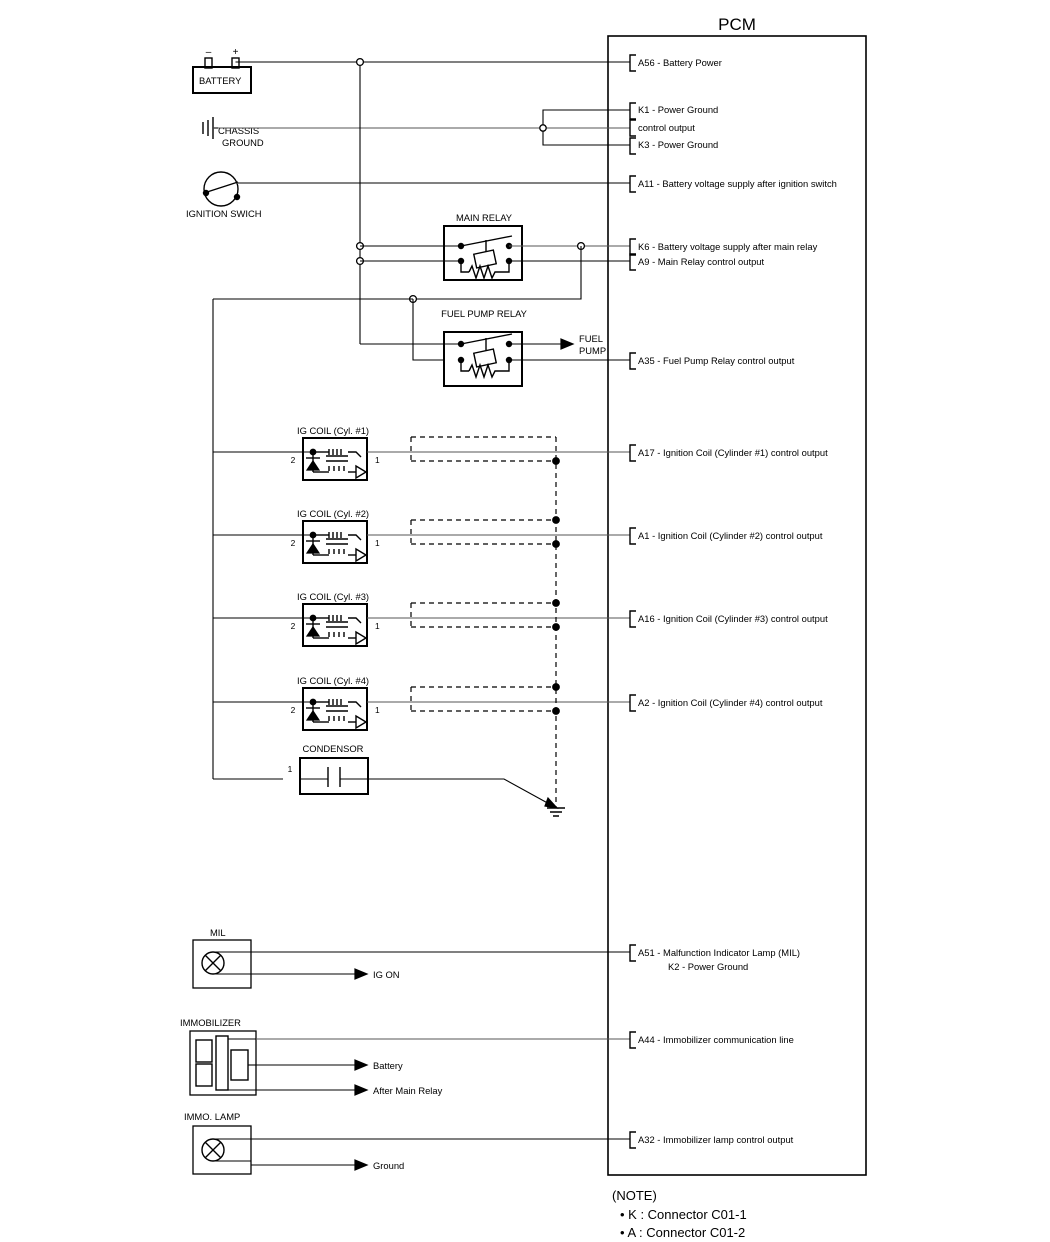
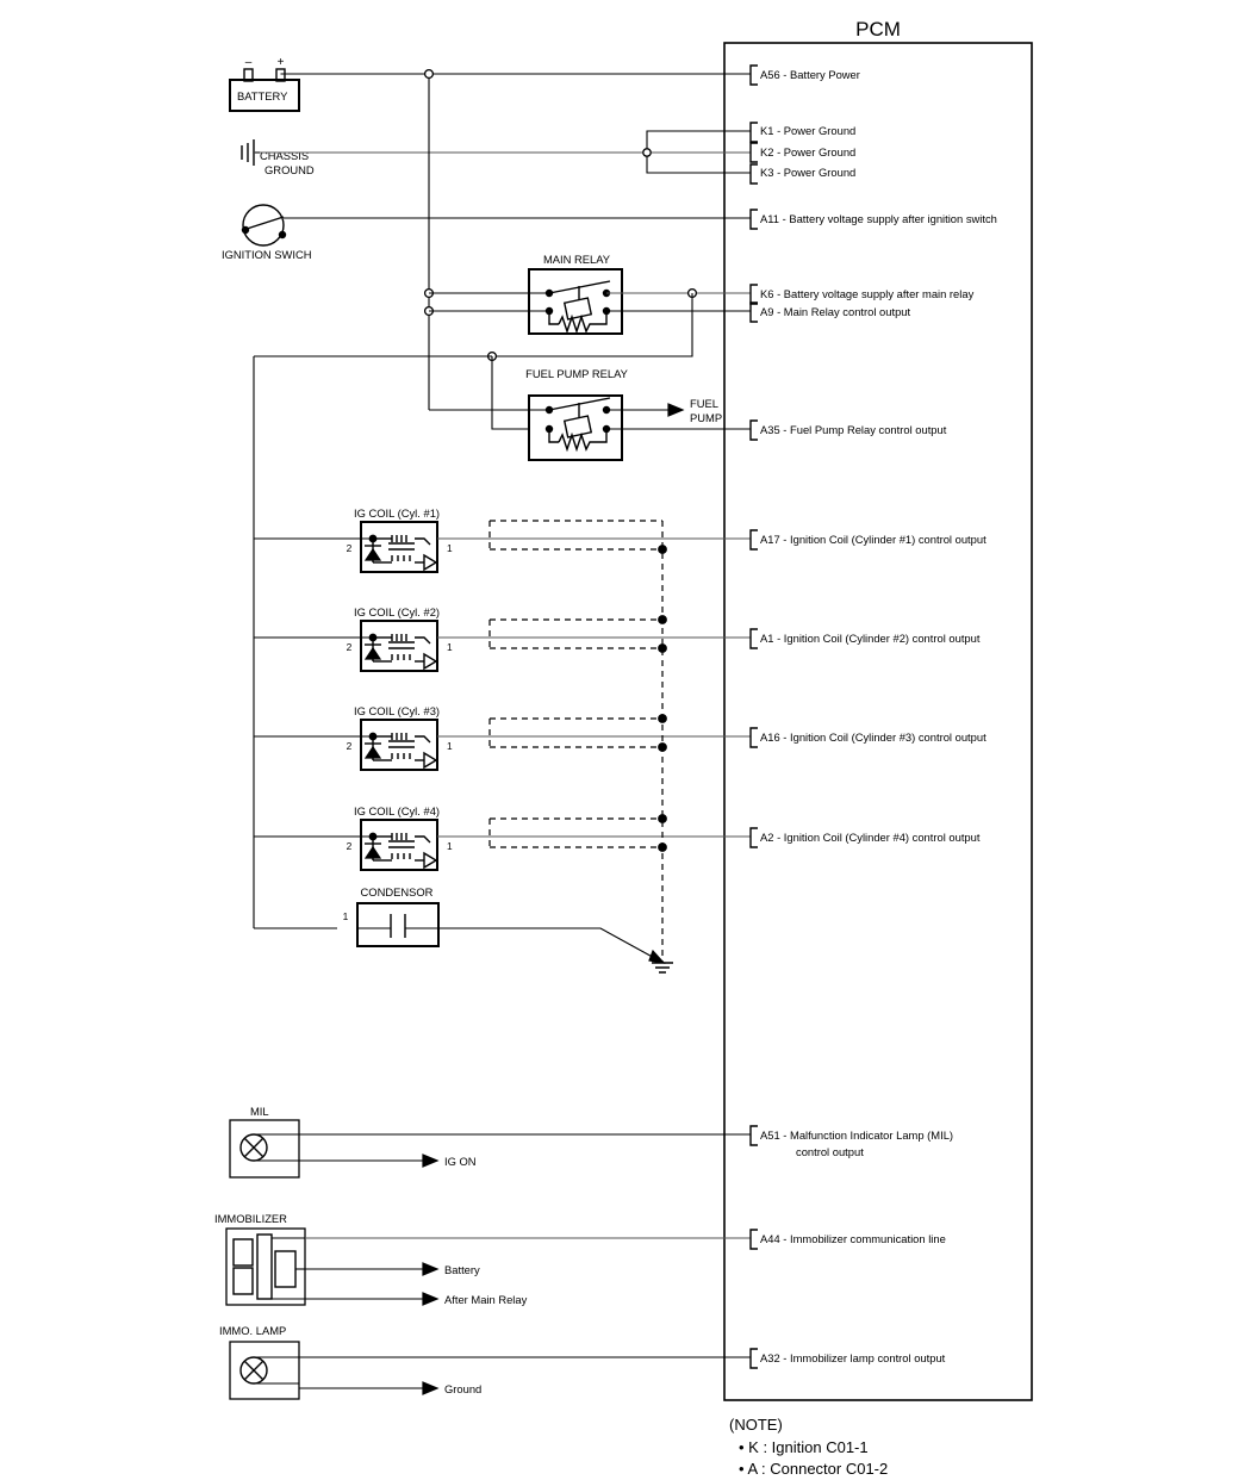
  PCM
  –
  +
  BATTERY
  CHASSIS
  GROUND
  IGNITION SWICH
  MAIN RELAY
  FUEL PUMP RELAY
  FUEL
  PUMP
  IG COIL (Cyl. #1)
  2
  1
  IG COIL (Cyl. #2)
  2
  1
  IG COIL (Cyl. #3)
  2
  1
  IG COIL (Cyl. #4)
  2
  1
  CONDENSOR
  1
  MIL
  IG ON
  IMMOBILIZER
  Battery
  After Main Relay
  IMMO. LAMP
  Ground
  A56 - Battery Power
  K1 - Power Ground
- control output
+ K2 - Power Ground
  K3 - Power Ground
  A11 - Battery voltage supply after ignition switch
  K6 - Battery voltage supply after main relay
  A9 - Main Relay control output
  A35 - Fuel Pump Relay control output
  A17 - Ignition Coil (Cylinder #1) control output
  A1 - Ignition Coil (Cylinder #2) control output
  A16 - Ignition Coil (Cylinder #3) control output
  A2 - Ignition Coil (Cylinder #4) control output
  A51 - Malfunction Indicator Lamp (MIL)
- K2 - Power Ground
+ control output
  A44 - Immobilizer communication line
  A32 - Immobilizer lamp control output
  (NOTE)
- • K : Connector C01-1
+ • K : Ignition C01-1
  • A : Connector C01-2
